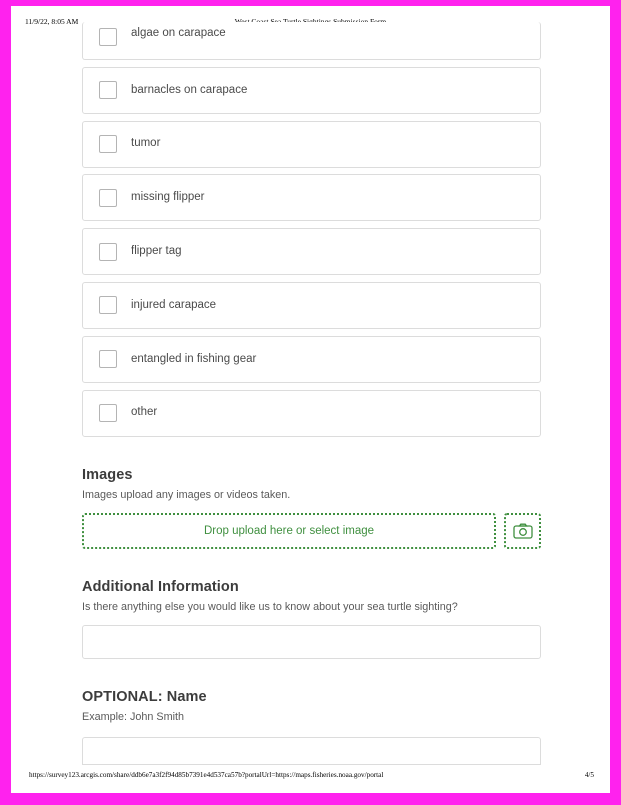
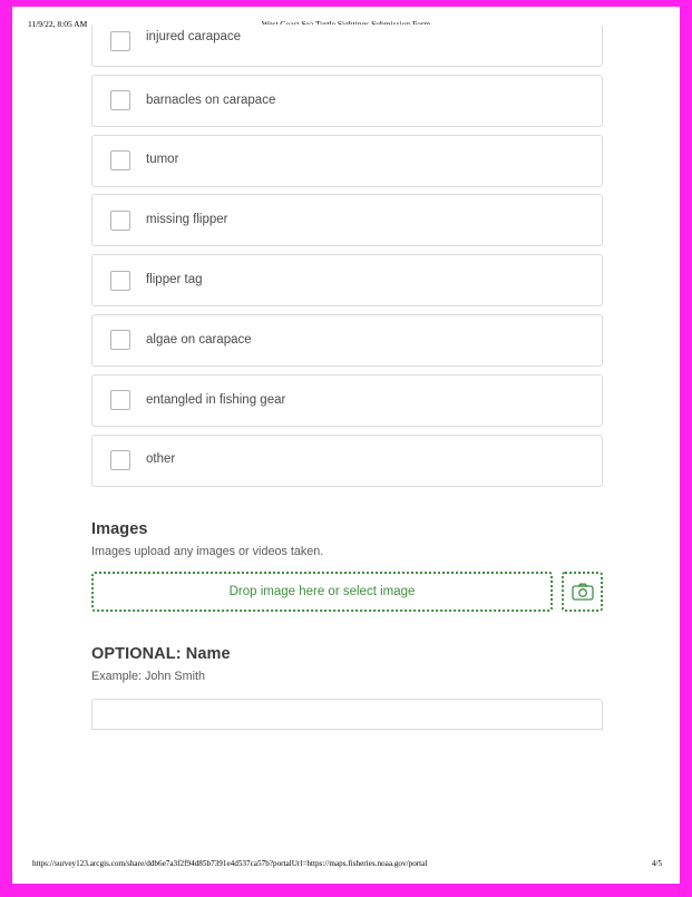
  11/9/22, 8:05 AM
- algae on carapace
+ injured carapace
  barnacles on carapace
  tumor
  missing flipper
  flipper tag
- injured carapace
+ algae on carapace
  entangled in fishing gear
  other
  Images
  Images upload any images or videos taken.
- Drop upload here or select image
+ Drop image here or select image
- Additional Information
- Is there anything else you would like us to know about your sea turtle sighting?
  OPTIONAL: Name
  Example: John Smith
  https://survey123.arcgis.com/share/ddb6e7a3f2f94d85b7391e4d537ca57b?portalUrl=https://maps.fisheries.noaa.gov/portal
  4/5
